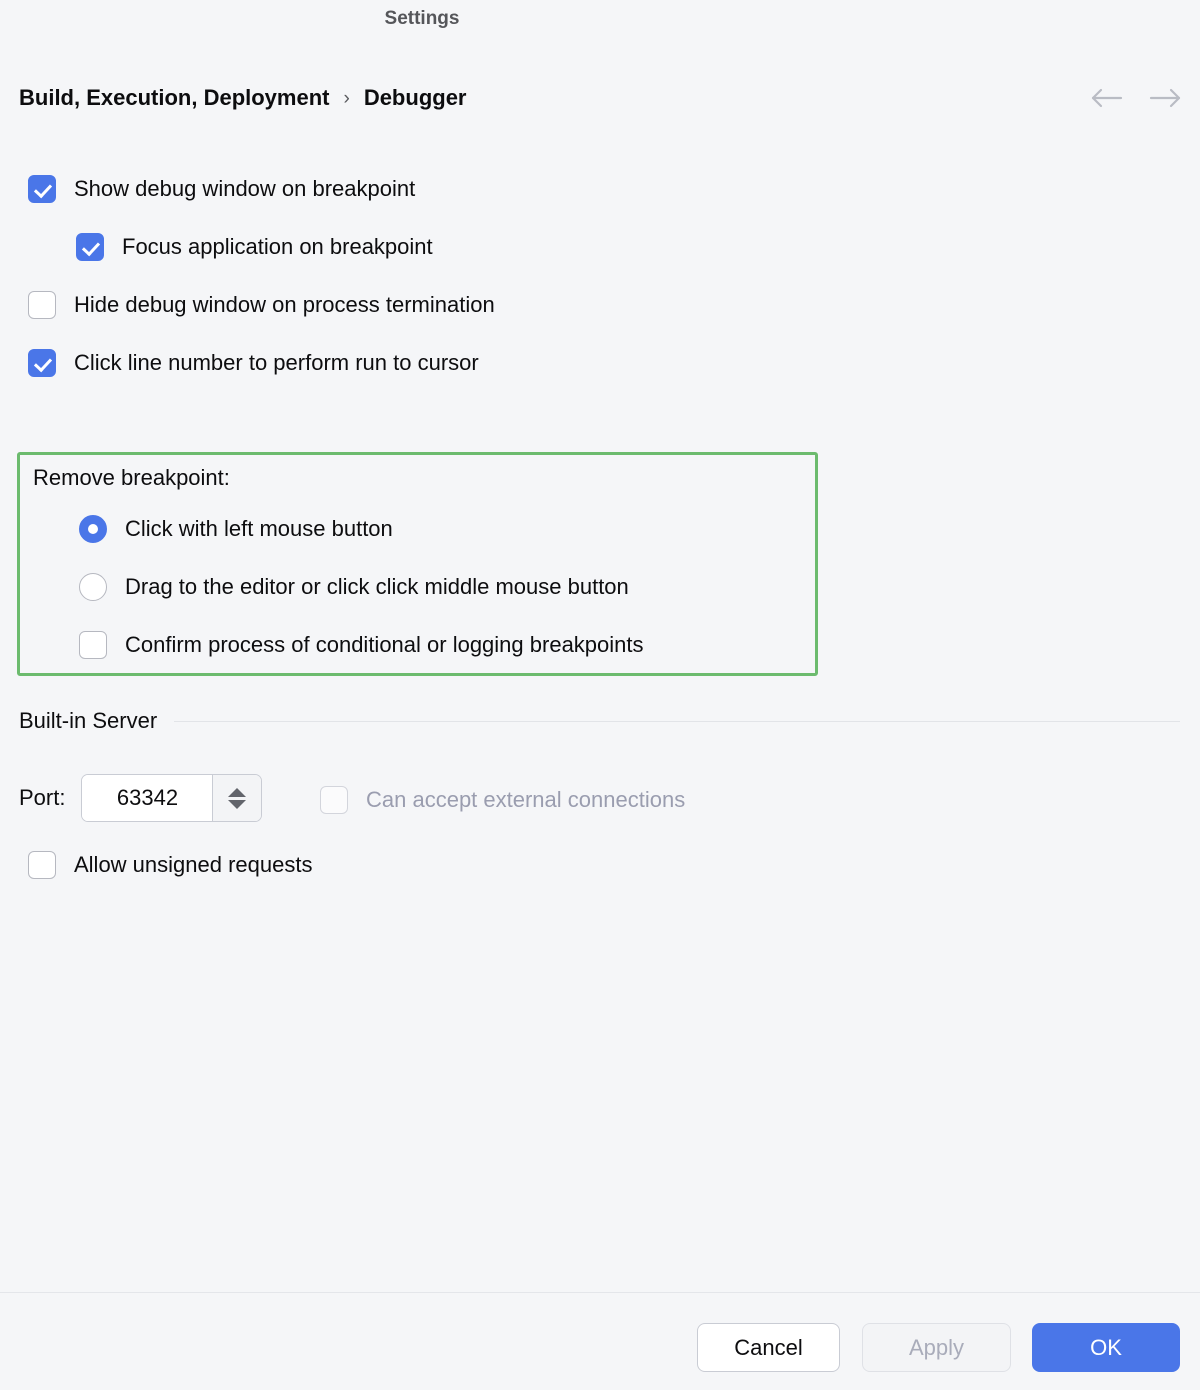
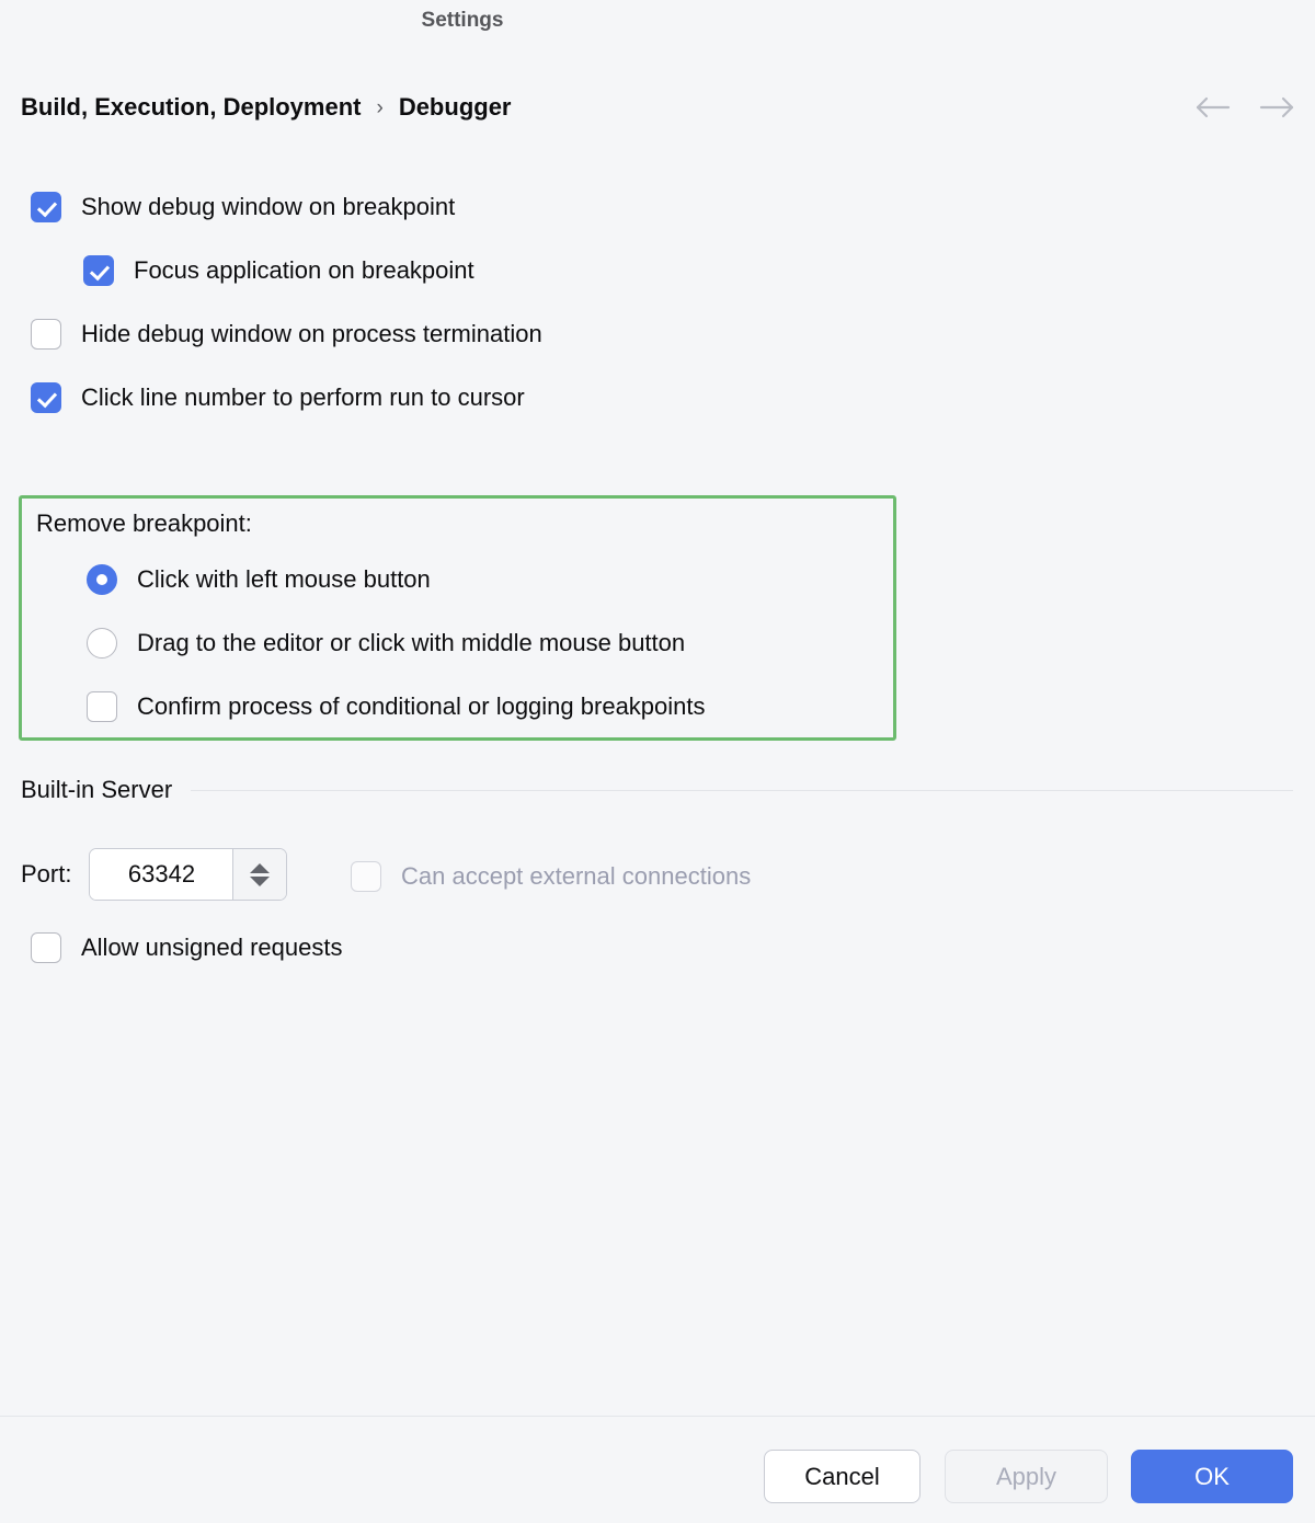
  Settings
  Build, Execution, Deployment
  ›
  Debugger
  Show debug window on breakpoint
  Focus application on breakpoint
  Hide debug window on process termination
  Click line number to perform run to cursor
  Remove breakpoint:
  Click with left mouse button
- Drag to the editor or click click middle mouse button
+ Drag to the editor or click with middle mouse button
  Confirm process of conditional or logging breakpoints
  Built-in Server
  Port:
  63342
  Can accept external connections
  Allow unsigned requests
  Cancel
  Apply
  OK
